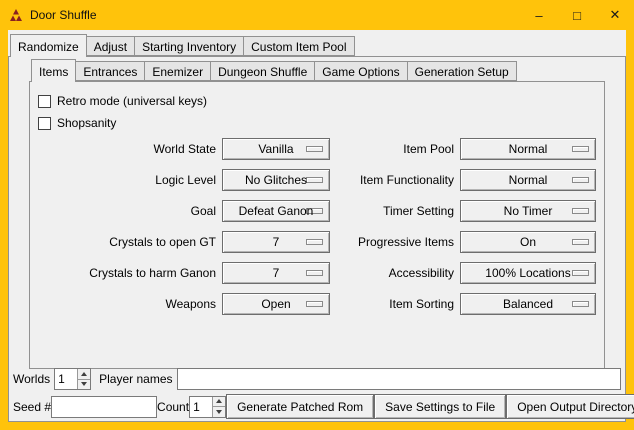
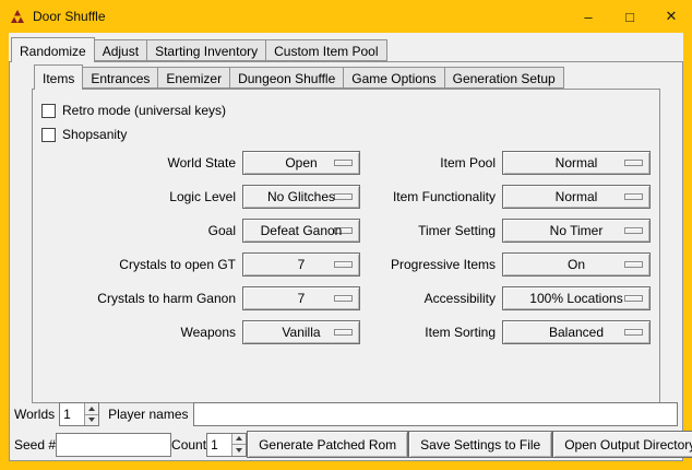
  Door Shuffle
  –
  □
  ✕
  Randomize
  Adjust
  Starting Inventory
  Custom Item Pool
  Items
  Entrances
  Enemizer
  Dungeon Shuffle
  Game Options
  Generation Setup
  Retro mode (universal keys)
  Shopsanity
  World State
- Vanilla
+ Open
  Item Pool
  Normal
  Logic Level
  No Glitches
  Item Functionality
  Normal
  Goal
  Defeat Ganon
  Timer Setting
  No Timer
  Crystals to open GT
  7
  Progressive Items
  On
  Crystals to harm Ganon
  7
  Accessibility
  100% Locations
  Weapons
- Open
+ Vanilla
  Item Sorting
  Balanced
  Worlds
  1
  Player names
  Seed #
  Count
  1
  Generate Patched Rom
  Save Settings to File
  Open Output Director
